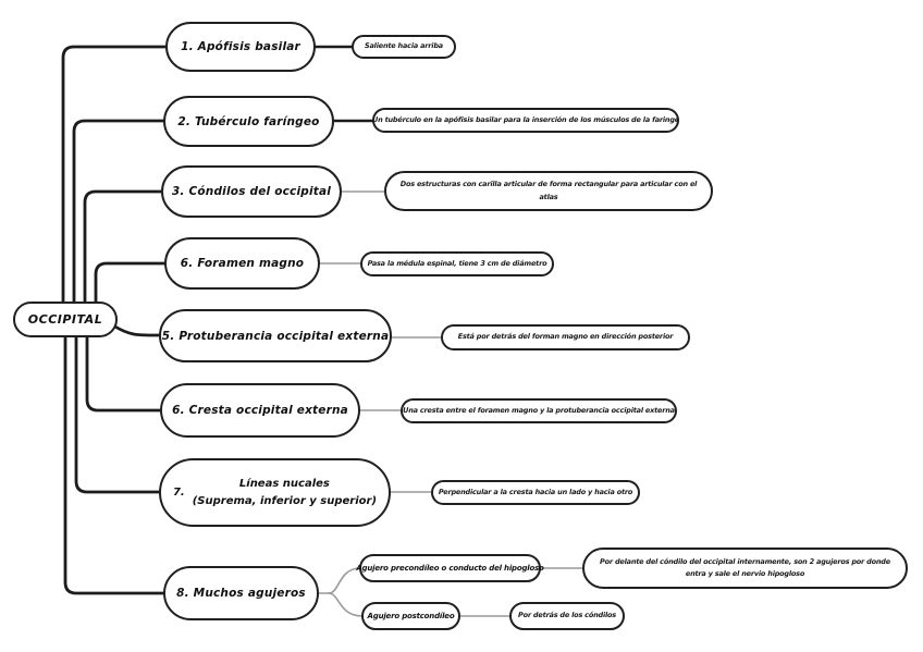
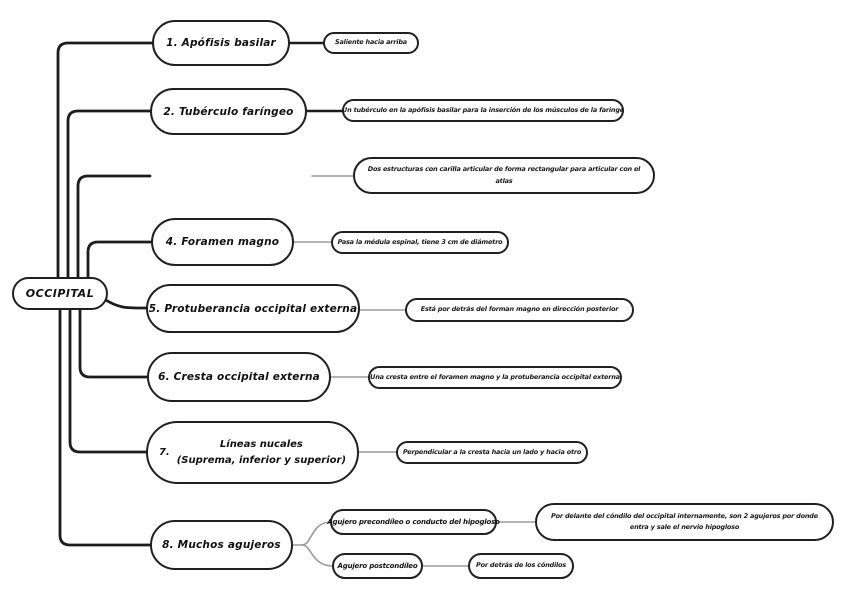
  OCCIPITAL
  1. Apófisis basilar
  Saliente hacia arriba
  2. Tubérculo faríngeo
  Un tubérculo en la apófisis basilar para la inserción de los músculos de la faringe
- 3. Cóndilos del occipital
  Dos estructuras con carilla articular de forma rectangular para articular con el atlas
- 6. Foramen magno
+ 4. Foramen magno
  Pasa la médula espinal, tiene 3 cm de diámetro
  5. Protuberancia occipital externa
  Está por detrás del forman magno en dirección posterior
  6. Cresta occipital externa
  Una cresta entre el foramen magno y la protuberancia occipital externa
  7.
  Líneas nucales
  (Suprema, inferior y superior)
  Perpendicular a la cresta hacia un lado y hacia otro
  8. Muchos agujeros
  Agujero precondíleo o conducto del hipogloso
  Por delante del cóndilo del occipital internamente, son 2 agujeros por donde entra y sale el nervio hipogloso
  Agujero postcondíleo
  Por detrás de los cóndilos
